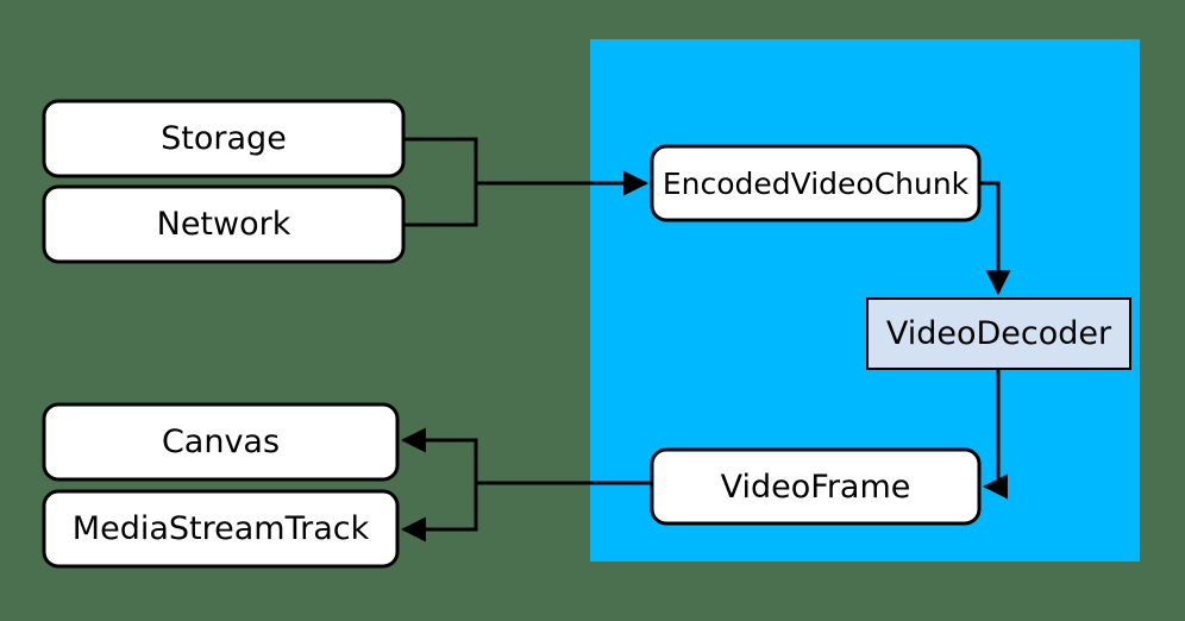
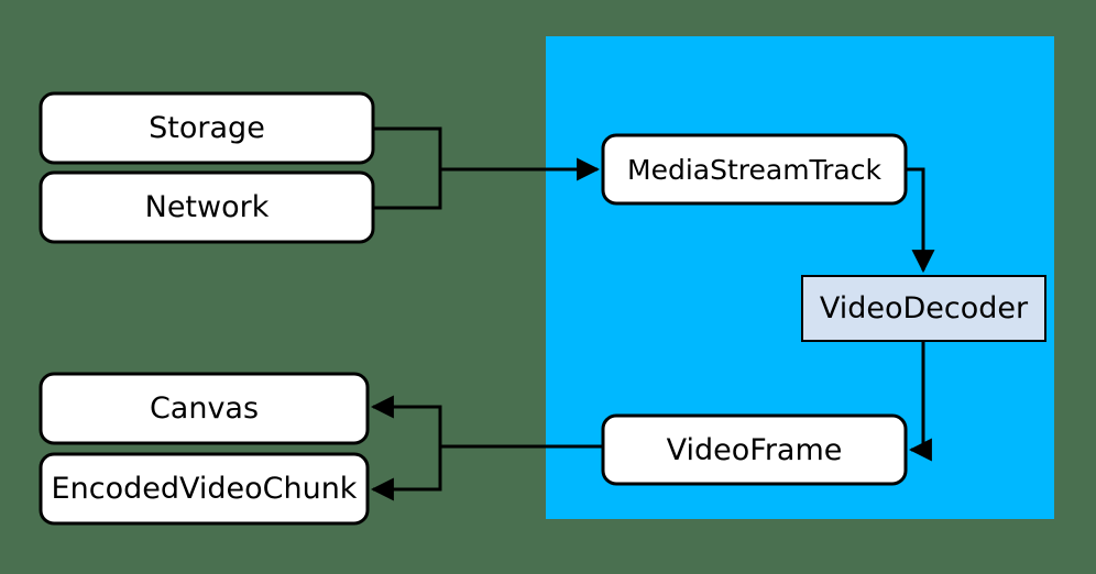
  Storage
  Network
- EncodedVideoChunk
+ MediaStreamTrack
  VideoDecoder
  VideoFrame
  Canvas
- MediaStreamTrack
+ EncodedVideoChunk
